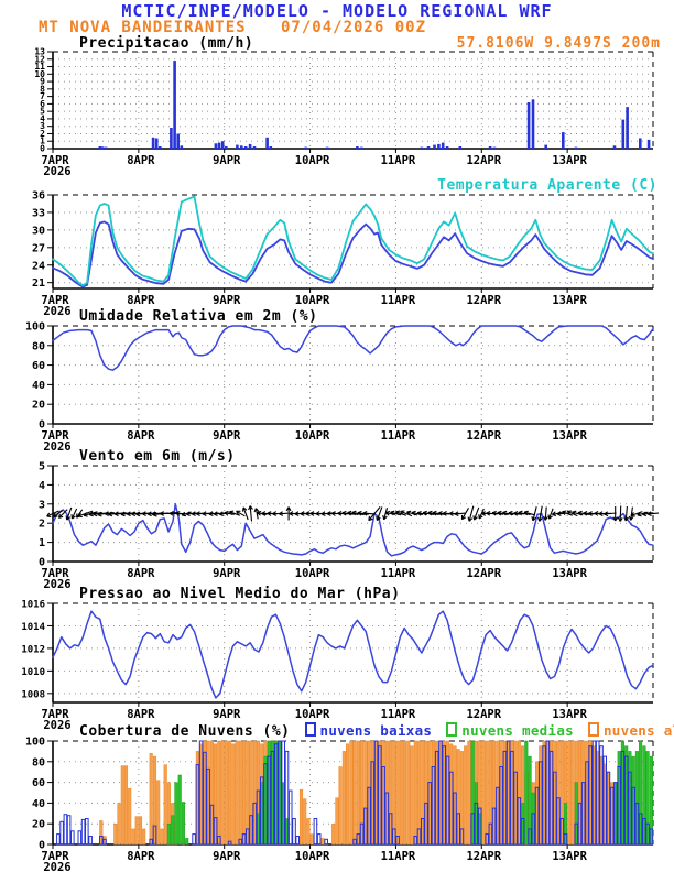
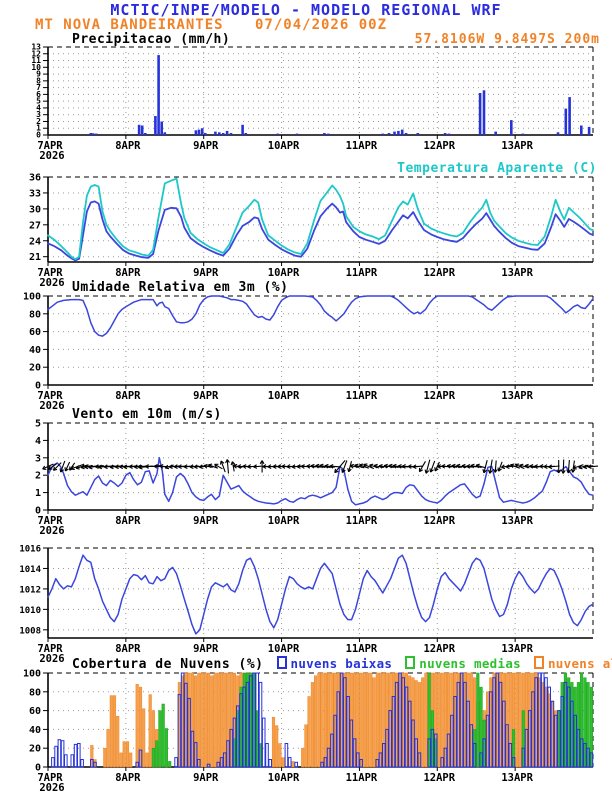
  0
  1
  2
  3
  4
  5
  6
  7
  8
  9
  10
  11
  12
  13
  7APR
  2026
  8APR
  9APR
  10APR
  11APR
  12APR
  13APR
  21
  24
  27
  30
  33
  36
  7APR
  2026
  8APR
  9APR
  10APR
  11APR
  12APR
  13APR
  0
  20
  40
  60
  80
  100
  7APR
  2026
  8APR
  9APR
  10APR
  11APR
  12APR
  13APR
  0
  1
  2
  3
  4
  5
  7APR
  2026
  8APR
  9APR
  10APR
  11APR
  12APR
  13APR
  1008
  1010
  1012
  1014
  1016
  7APR
  2026
  8APR
  9APR
  10APR
  11APR
  12APR
  13APR
  0
  20
  40
  60
  80
  100
  7APR
  2026
  8APR
  9APR
  10APR
  11APR
  12APR
  13APR
  MCTIC/INPE/MODELO - MODELO REGIONAL WRF
  MT NOVA BANDEIRANTES
  07/04/2026 00Z
  57.8106W 9.8497S 200m
  Precipitacao (mm/h)
  Temperatura Aparente (C)
- Umidade Relativa em 2m (%)
+ Umidade Relativa em 3m (%)
- Vento em 6m (m/s)
+ Vento em 10m (m/s)
- Pressao ao Nivel Medio do Mar (hPa)
  Cobertura de Nuvens (%)
  nuvens baixas
  nuvens medias
